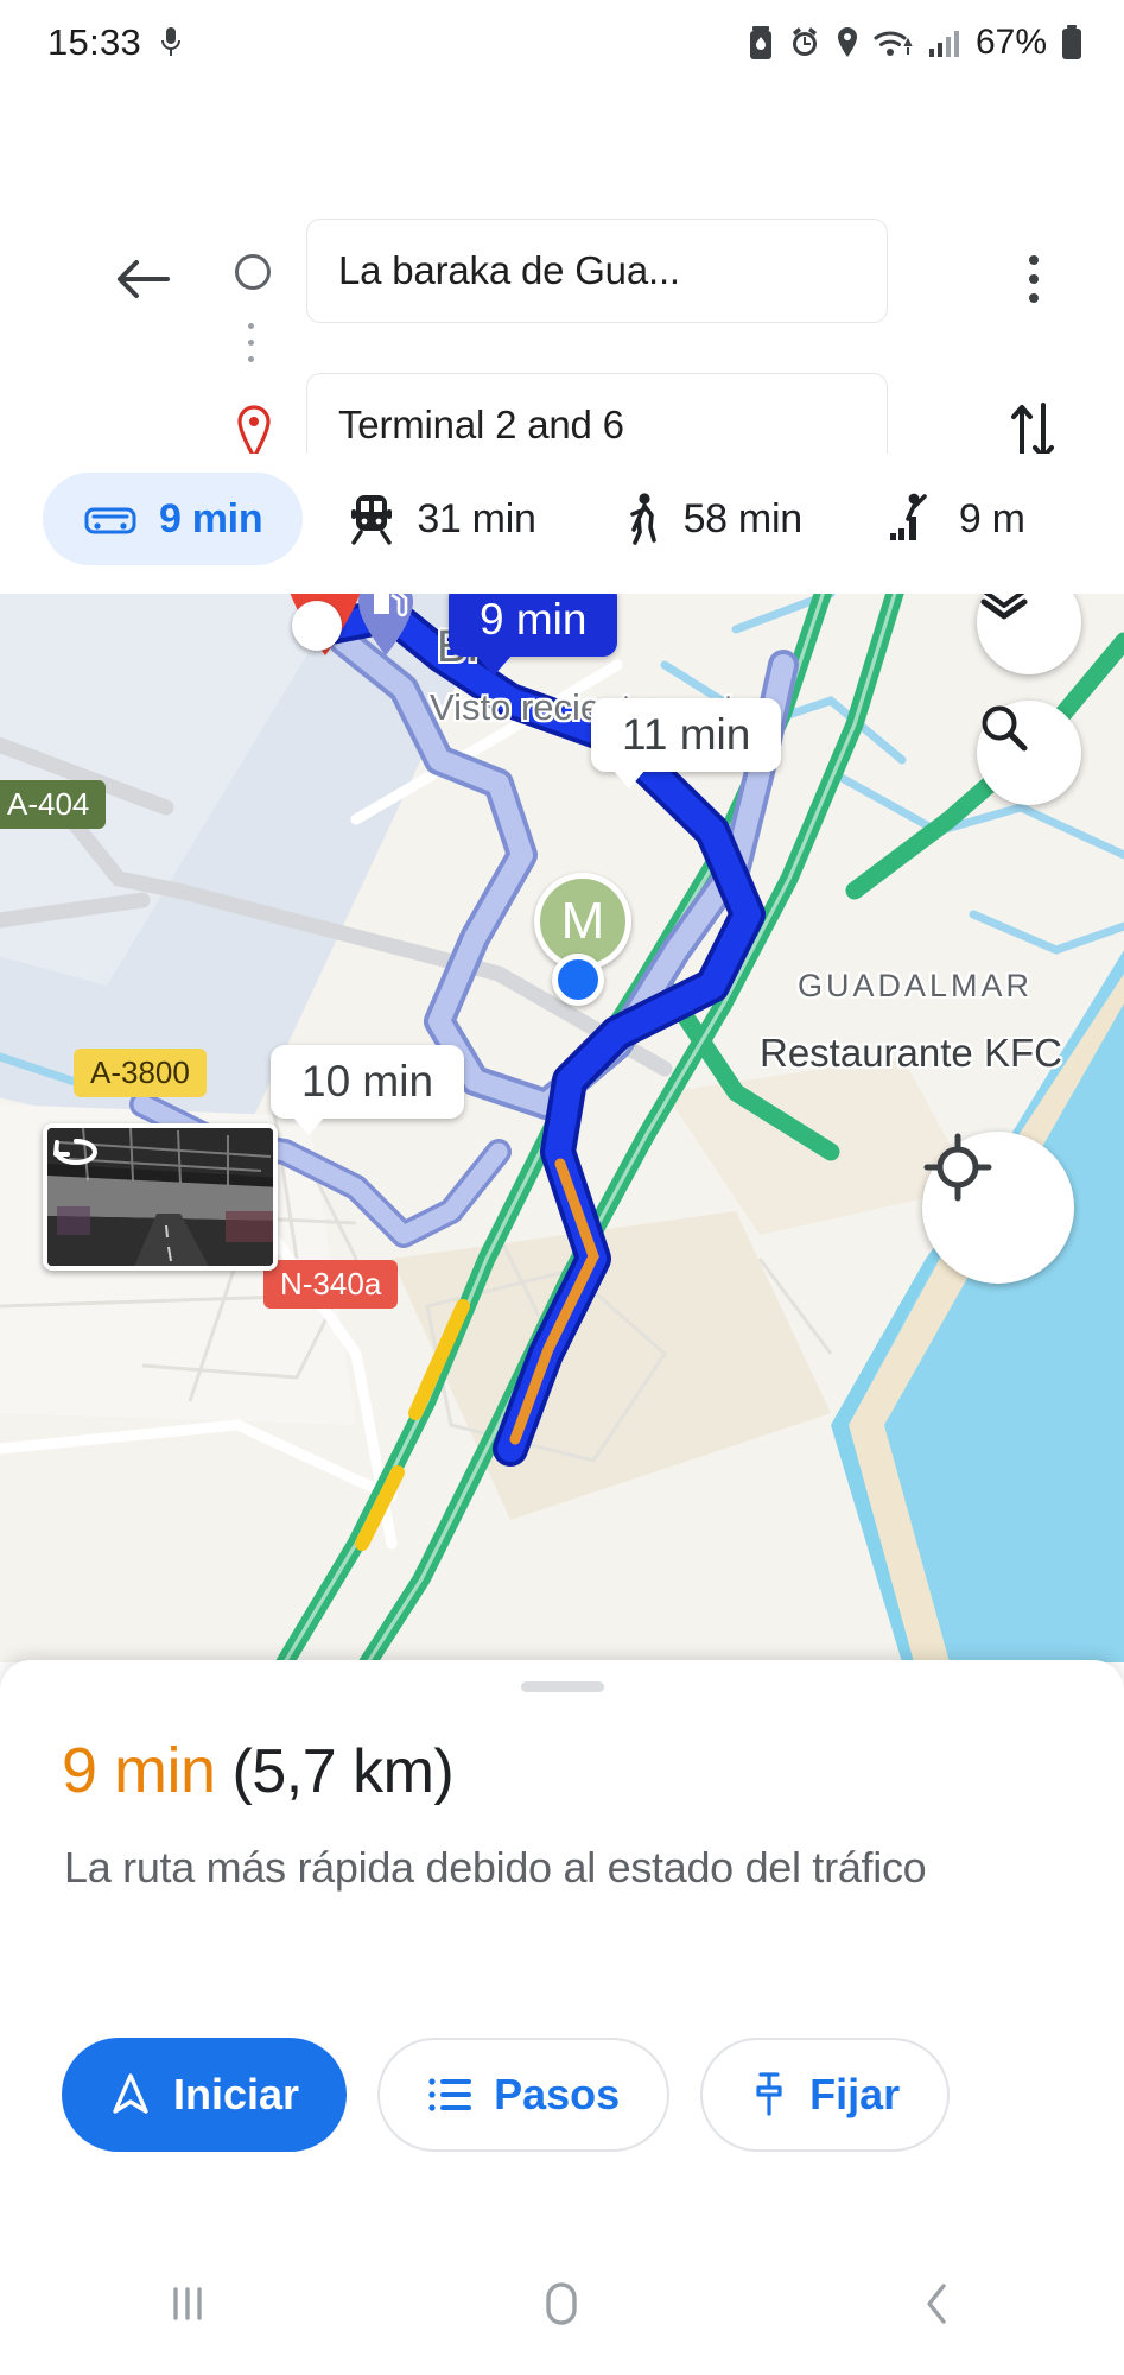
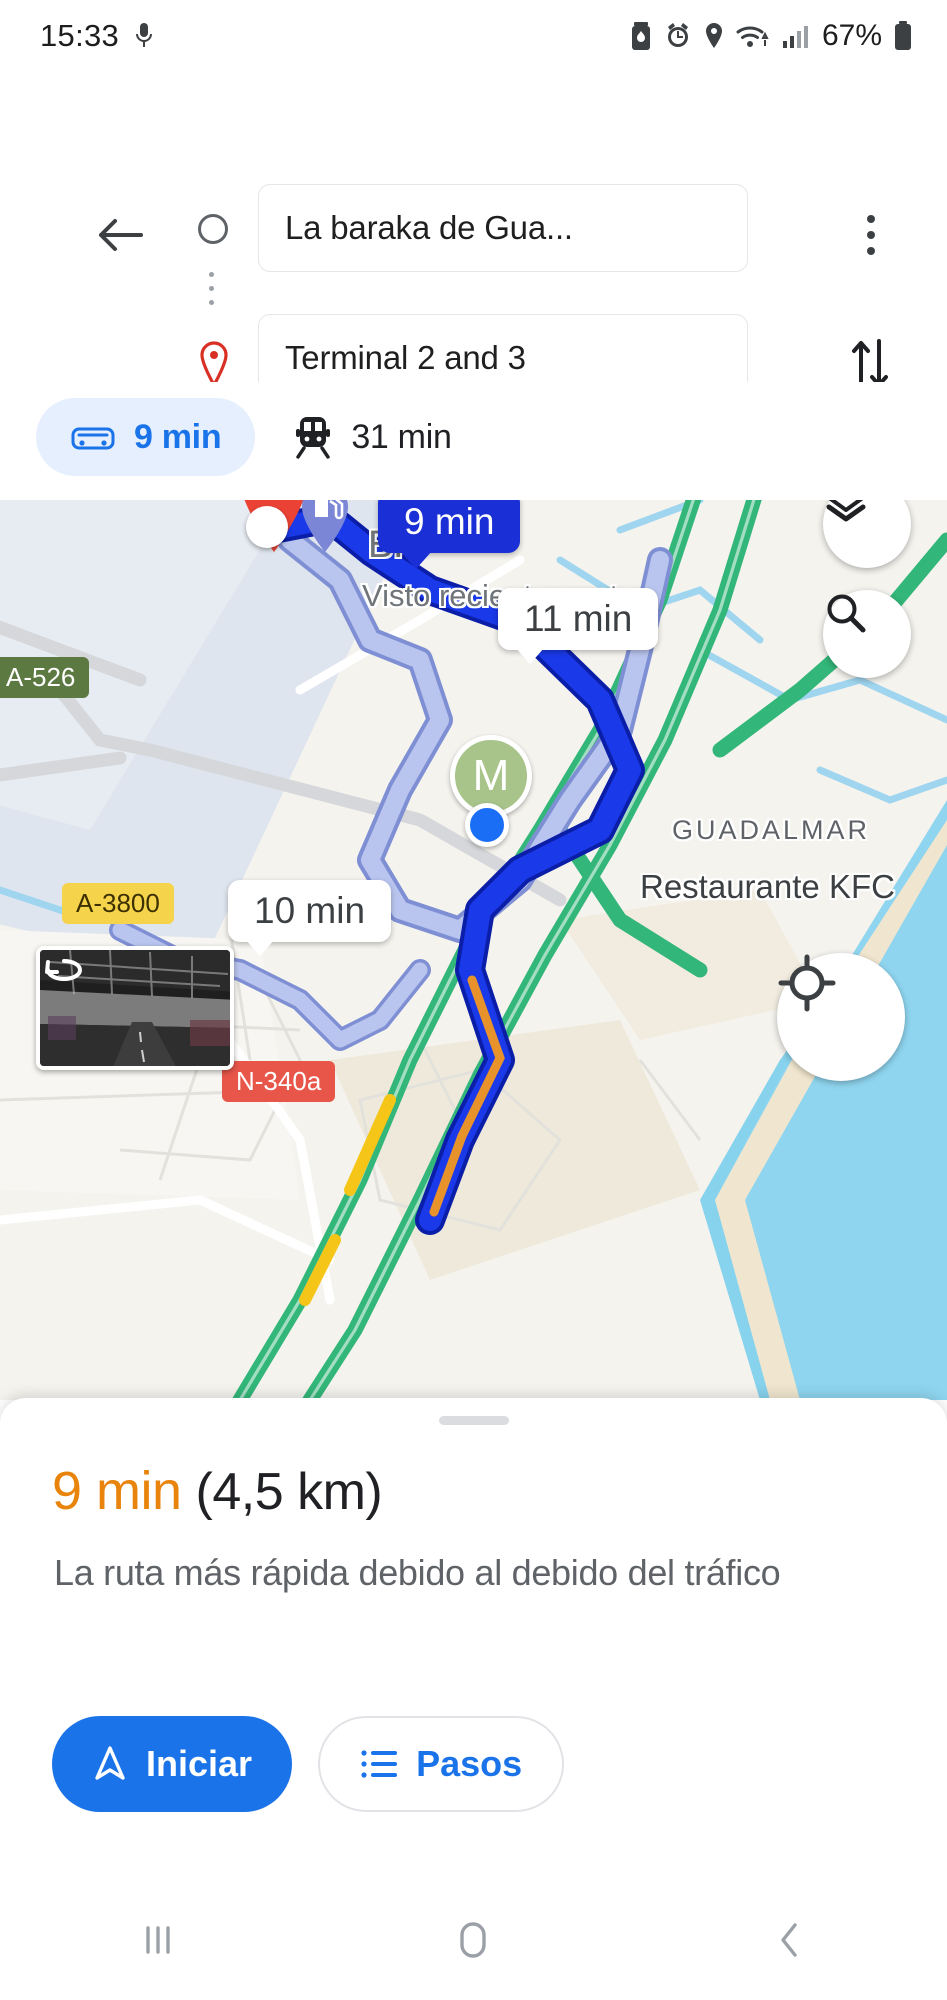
  15:33
  67%
  La baraka de Gua...
- Terminal 2 and 6
+ Terminal 2 and 3
  9 min
  31 min
- 58 min
- 9 m
  GUADALMAR
  Restaurante KFC
- A-404
+ A-526
  A-3800
  N-340a
  9 min
  11 min
  10 min
  M
  9 min
- (5,7 km)
+ (4,5 km)
- La ruta más rápida debido al estado del tráfico
+ La ruta más rápida debido al debido del tráfico
  Iniciar
  Pasos
- Fijar
